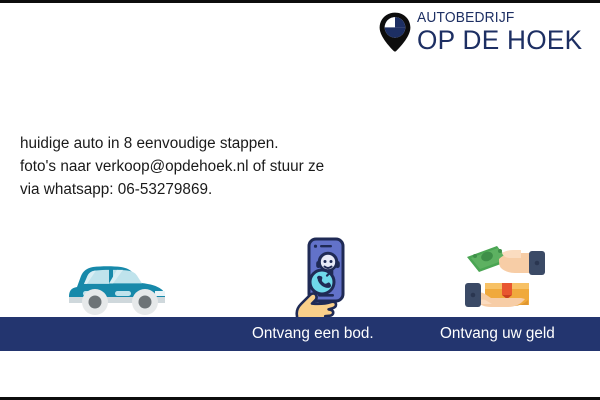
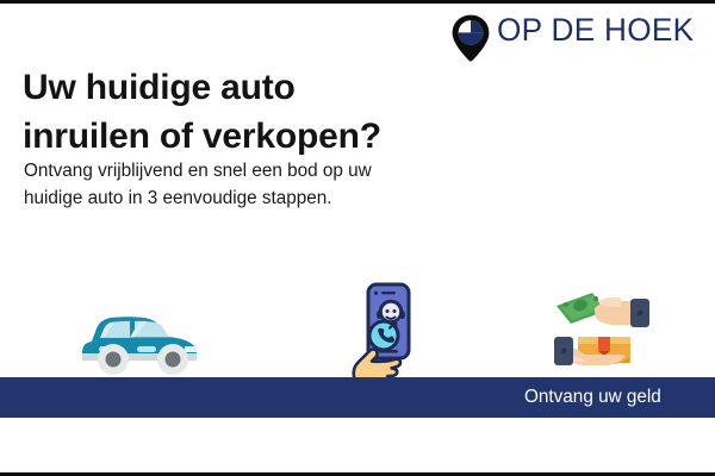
- AUTOBEDRIJF
  OP DE HOEK
+ Uw huidige auto
+ inruilen of verkopen?
+ Ontvang vrijblijvend en snel een bod op uw
- huidige auto in 8 eenvoudige stappen.
+ huidige auto in 3 eenvoudige stappen.
- foto's naar verkoop@opdehoek.nl of stuur ze
- via whatsapp: 06-53279869.
- Ontvang een bod.
  Ontvang uw geld
